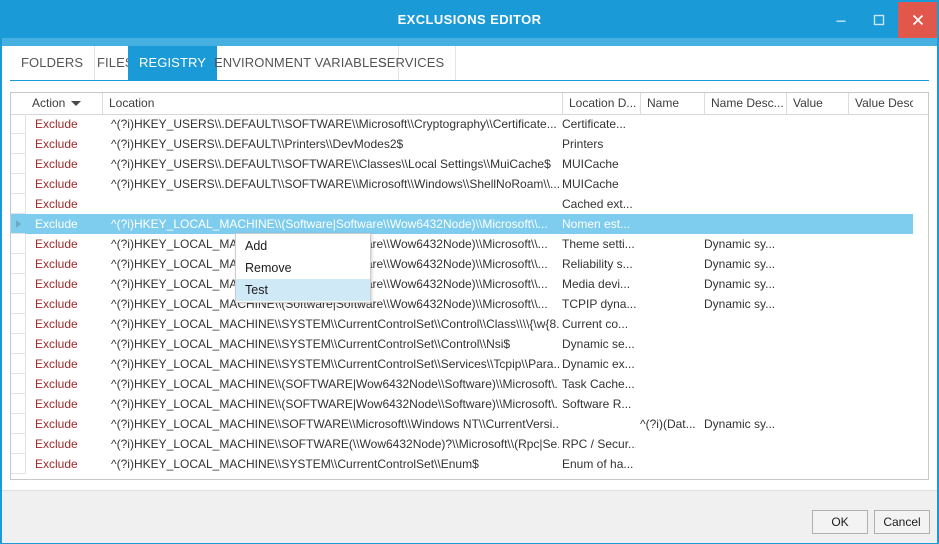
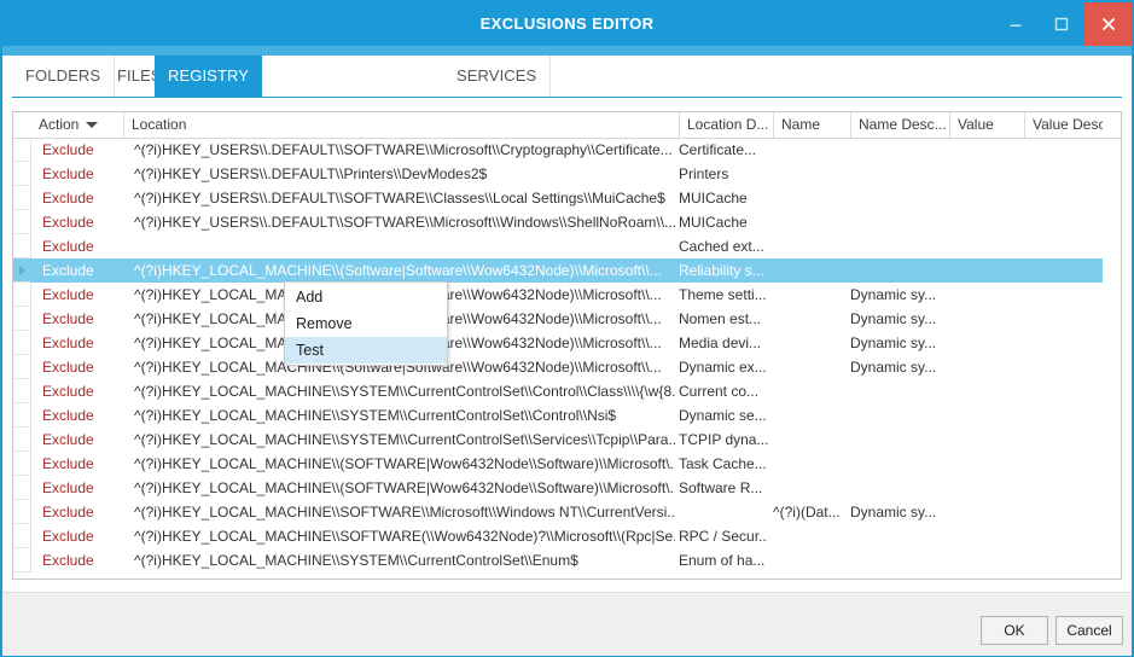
  EXCLUSIONS EDITOR
  FOLDERS
  FILE
  REGISTRY
- ENVIRONMENT VARIABLES
  SERVICES
  Action
  Location
  Location D...
  Name
  Name Desc...
  Value
  Value Desc
  Exclude
  ^(?i)HKEY_USERS\\.DEFAULT\\SOFTWARE\\Microsoft\\Cryptography\\Certificate...
  Certificate...
  Exclude
  ^(?i)HKEY_USERS\\.DEFAULT\\Printers\\DevModes2$
  Printers
  Exclude
  ^(?i)HKEY_USERS\\.DEFAULT\\SOFTWARE\\Classes\\Local Settings\\MuiCache$
  MUICache
  Exclude
  ^(?i)HKEY_USERS\\.DEFAULT\\SOFTWARE\\Microsoft\\Windows\\ShellNoRoam\\...
  MUICache
  Exclude
  Cached ext...
  Exclude
  ^(?i)HKEY_LOCAL_MACHINE\\(Software|Software\\Wow6432Node)\\Microsoft\\...
- Nomen est...
+ Reliability s...
  Exclude
  Theme setti...
  Dynamic sy...
  Exclude
- Reliability s...
+ Nomen est...
  Dynamic sy...
  Exclude
  Media devi...
  Dynamic sy...
  Exclude
  ^(?i)HKEY_LOCAL_MACHINE\\(Software|Software\\Wow6432Node)\\Microsoft\\...
- TCPIP dyna...
+ Dynamic ex...
  Dynamic sy...
  Exclude
  ^(?i)HKEY_LOCAL_MACHINE\\SYSTEM\\CurrentControlSet\\Control\\Class\\\\{\w{8.
  Current co...
  Exclude
  ^(?i)HKEY_LOCAL_MACHINE\\SYSTEM\\CurrentControlSet\\Control\\Nsi$
  Dynamic se...
  Exclude
  ^(?i)HKEY_LOCAL_MACHINE\\SYSTEM\\CurrentControlSet\\Services\\Tcpip\\Para..
- Dynamic ex...
+ TCPIP dyna...
  Exclude
  ^(?i)HKEY_LOCAL_MACHINE\\(SOFTWARE|Wow6432Node\\Software)\\Microsoft\.
  Task Cache...
  Exclude
  ^(?i)HKEY_LOCAL_MACHINE\\(SOFTWARE|Wow6432Node\\Software)\\Microsoft\.
  Software R...
  Exclude
  ^(?i)HKEY_LOCAL_MACHINE\\SOFTWARE\\Microsoft\\Windows NT\\CurrentVersi..
  ^(?i)(Dat...
  Dynamic sy...
  Exclude
  ^(?i)HKEY_LOCAL_MACHINE\\SOFTWARE(\\Wow6432Node)?\\Microsoft\\(Rpc|Se.
  RPC / Secur..
  Exclude
  ^(?i)HKEY_LOCAL_MACHINE\\SYSTEM\\CurrentControlSet\\Enum$
  Enum of ha...
  Add
  Remove
  Test
  OK
  Cancel
